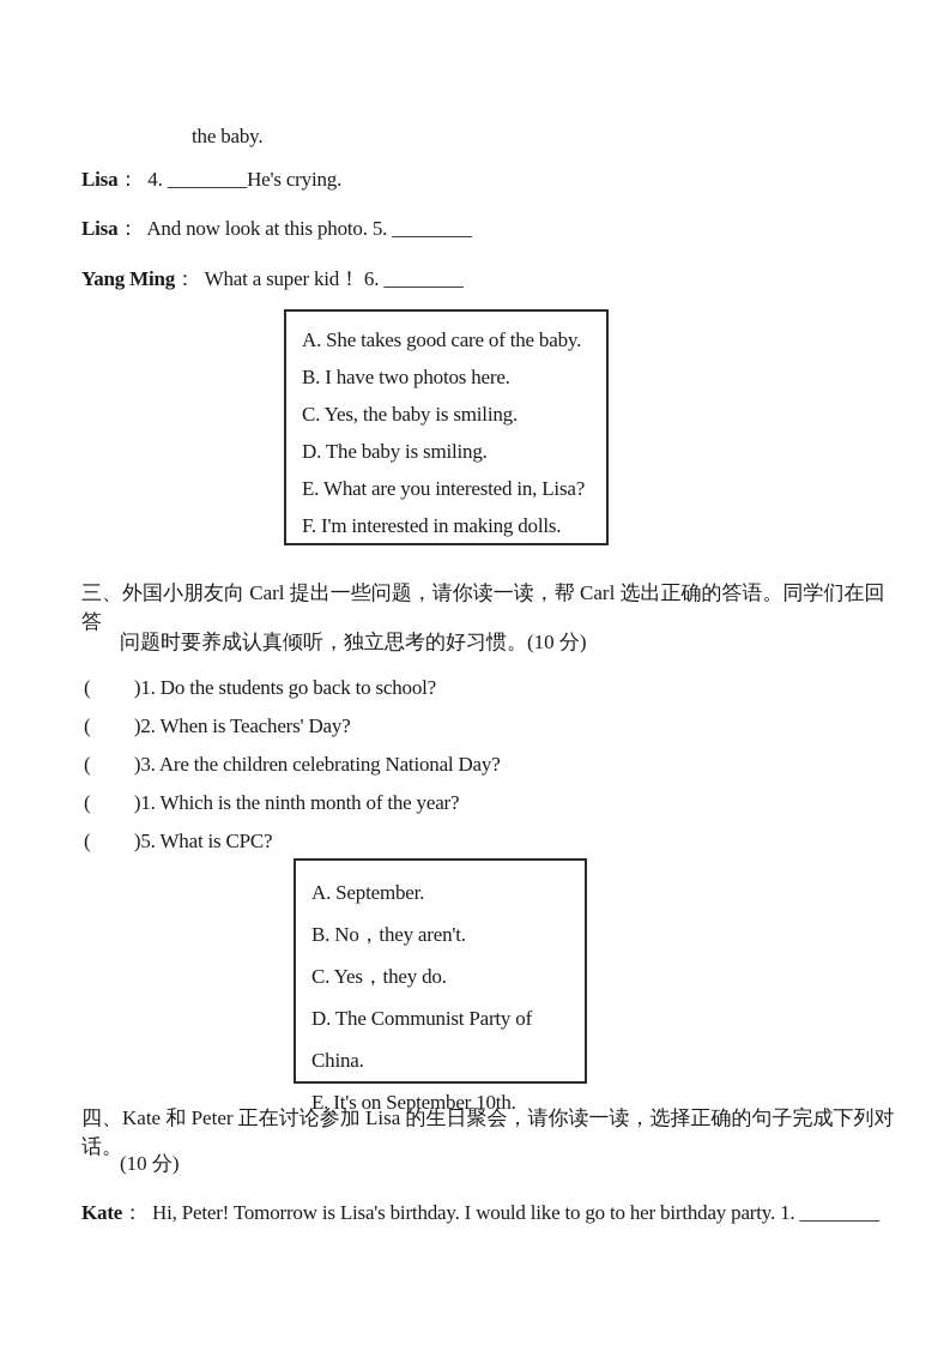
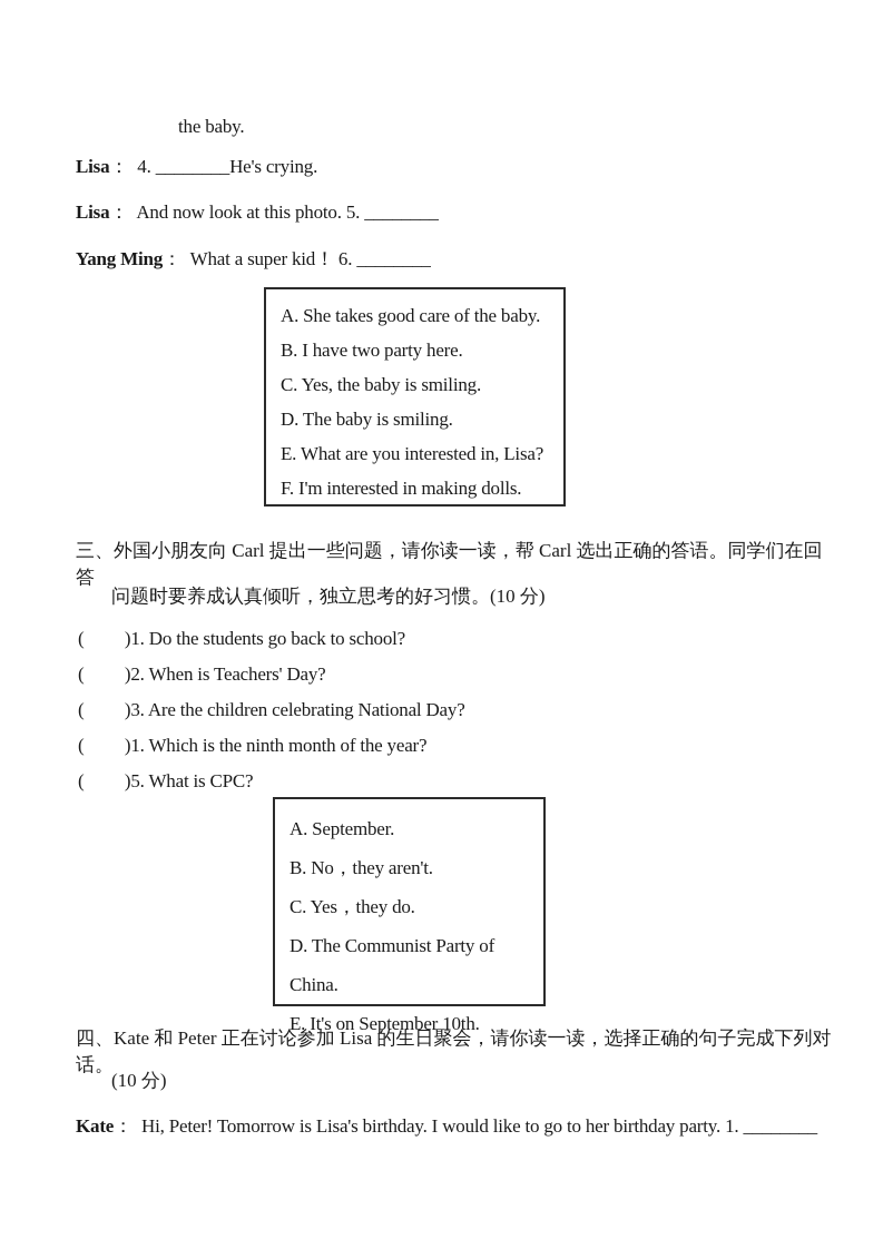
  the baby.
  Lisa： 4. ________He's crying.
  Lisa： And now look at this photo. 5. ________
  Yang Ming： What a super kid！ 6. ________
  A. She takes good care of the baby.
- B. I have two photos here.
+ B. I have two party here.
  C. Yes, the baby is smiling.
  D. The baby is smiling.
  E. What are you interested in, Lisa?
  F. I'm interested in making dolls.
  三、外国小朋友向 Carl 提出一些问题，请你读一读，帮 Carl 选出正确的答语。同学们在回答
  问题时要养成认真倾听，独立思考的好习惯。(10 分)
  ( )1. Do the students go back to school?
  ( )2. When is Teachers' Day?
  ( )3. Are the children celebrating National Day?
  ( )1. Which is the ninth month of the year?
  ( )5. What is CPC?
  A. September.
  B. No，they aren't.
  C. Yes，they do.
  D. The Communist Party of China.
  E. It's on September 10th.
  四、Kate 和 Peter 正在讨论参加 Lisa 的生日聚会，请你读一读，选择正确的句子完成下列对话。
  (10 分)
  Kate： Hi, Peter! Tomorrow is Lisa's birthday. I would like to go to her birthday party. 1. ________
